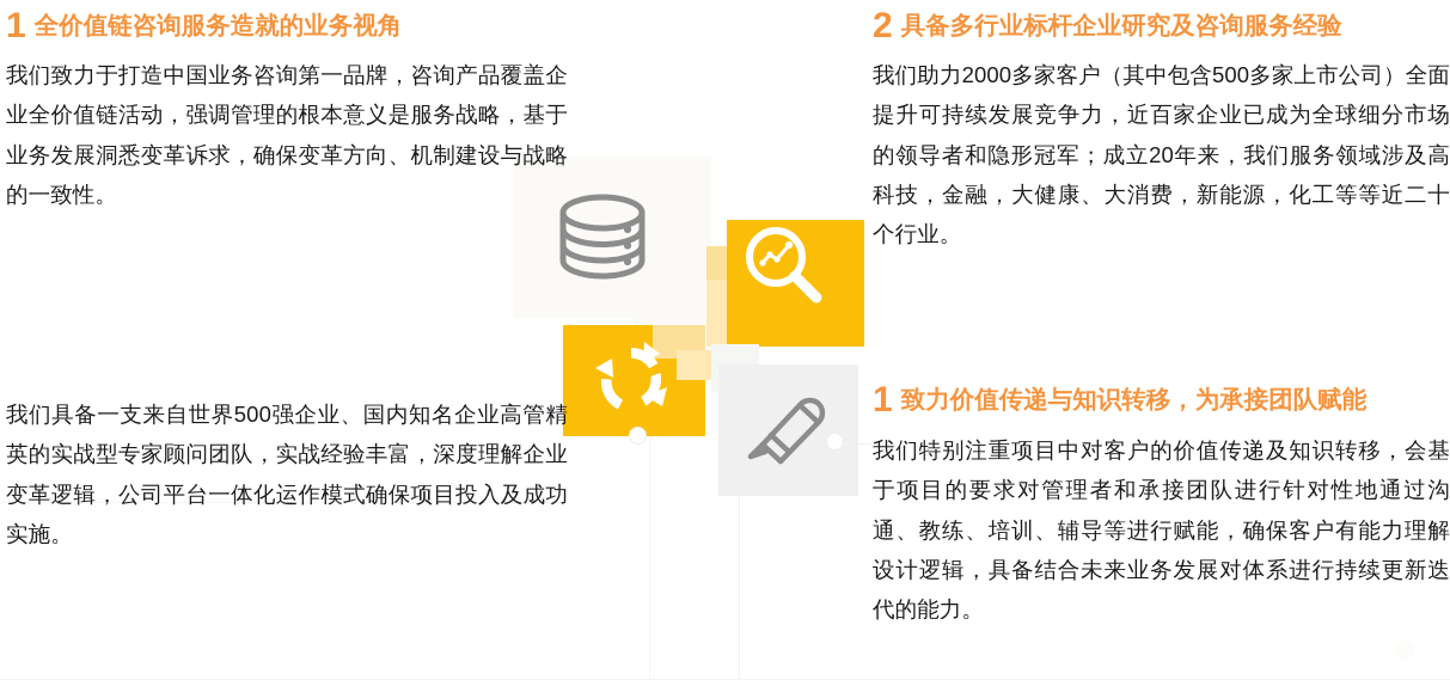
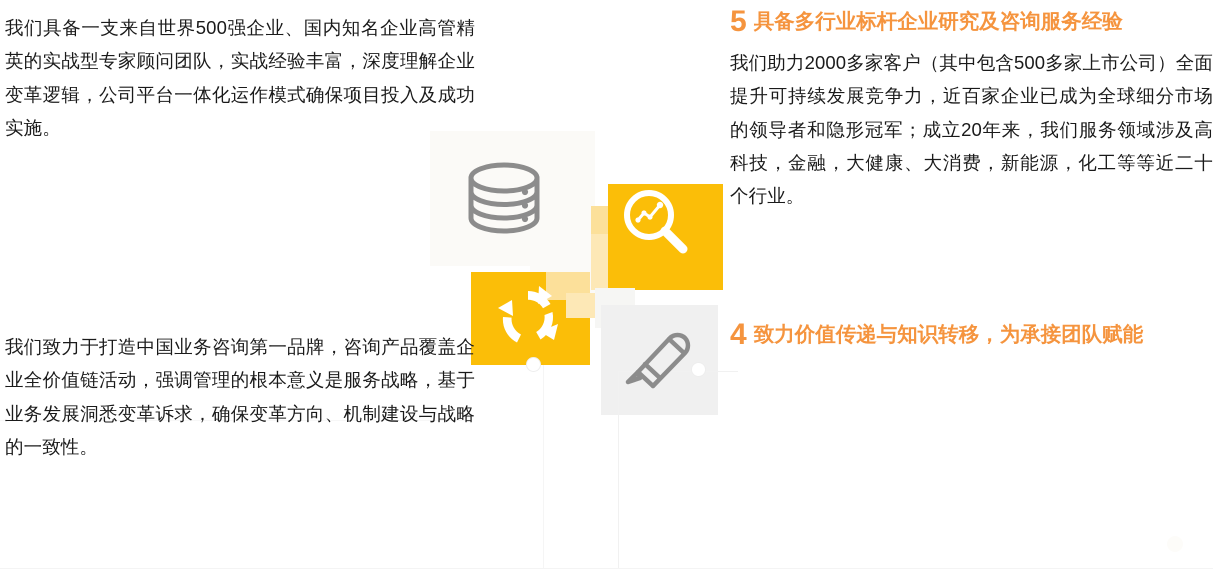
- 1 全价值链咨询服务造就的业务视角
- 我们致力于打造中国业务咨询第一品牌，咨询产品覆盖企业全价值链活动，强调管理的根本意义是服务战略，基于业务发展洞悉变革诉求，确保变革方向、机制建设与战略的一致性。
+ 我们具备一支来自世界500强企业、国内知名企业高管精英的实战型专家顾问团队，实战经验丰富，深度理解企业变革逻辑，公司平台一体化运作模式确保项目投入及成功实施。
- 2 具备多行业标杆企业研究及咨询服务经验
+ 5 具备多行业标杆企业研究及咨询服务经验
  我们助力2000多家客户（其中包含500多家上市公司）全面提升可持续发展竞争力，近百家企业已成为全球细分市场的领导者和隐形冠军；成立20年来，我们服务领域涉及高科技，金融，大健康、大消费，新能源，化工等等近二十个行业。
- 我们具备一支来自世界500强企业、国内知名企业高管精英的实战型专家顾问团队，实战经验丰富，深度理解企业变革逻辑，公司平台一体化运作模式确保项目投入及成功实施。
+ 我们致力于打造中国业务咨询第一品牌，咨询产品覆盖企业全价值链活动，强调管理的根本意义是服务战略，基于业务发展洞悉变革诉求，确保变革方向、机制建设与战略的一致性。
- 1 致力价值传递与知识转移，为承接团队赋能
+ 4 致力价值传递与知识转移，为承接团队赋能
- 我们特别注重项目中对客户的价值传递及知识转移，会基于项目的要求对管理者和承接团队进行针对性地通过沟通、教练、培训、辅导等进行赋能，确保客户有能力理解设计逻辑，具备结合未来业务发展对体系进行持续更新迭代的能力。
